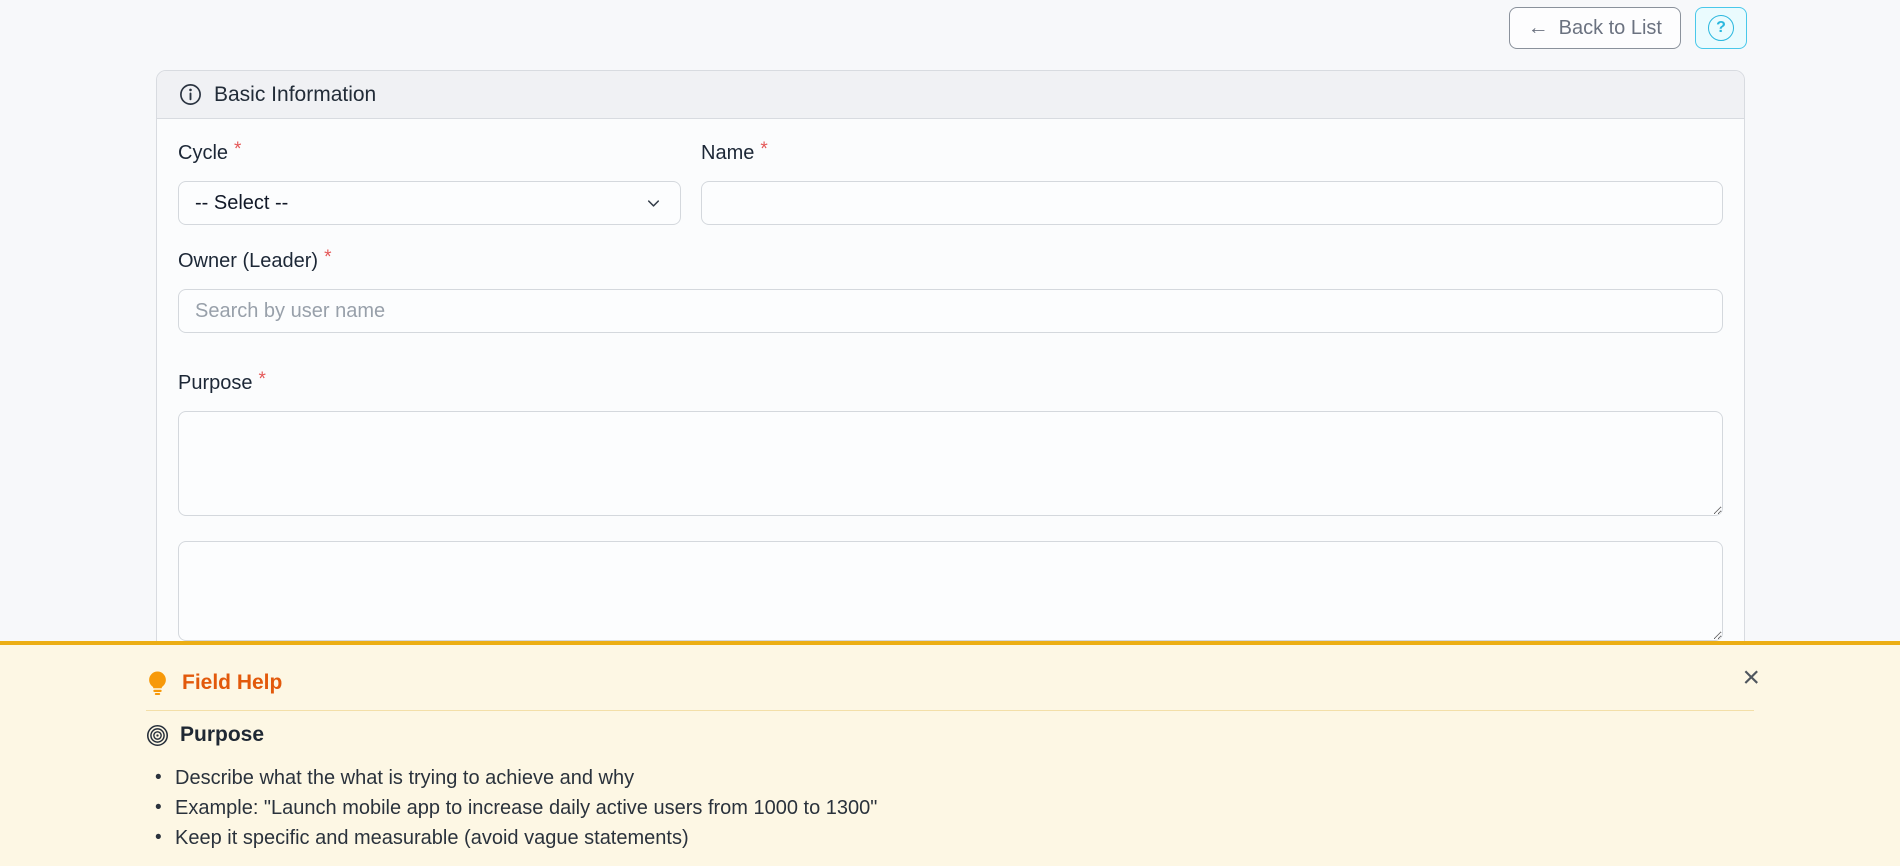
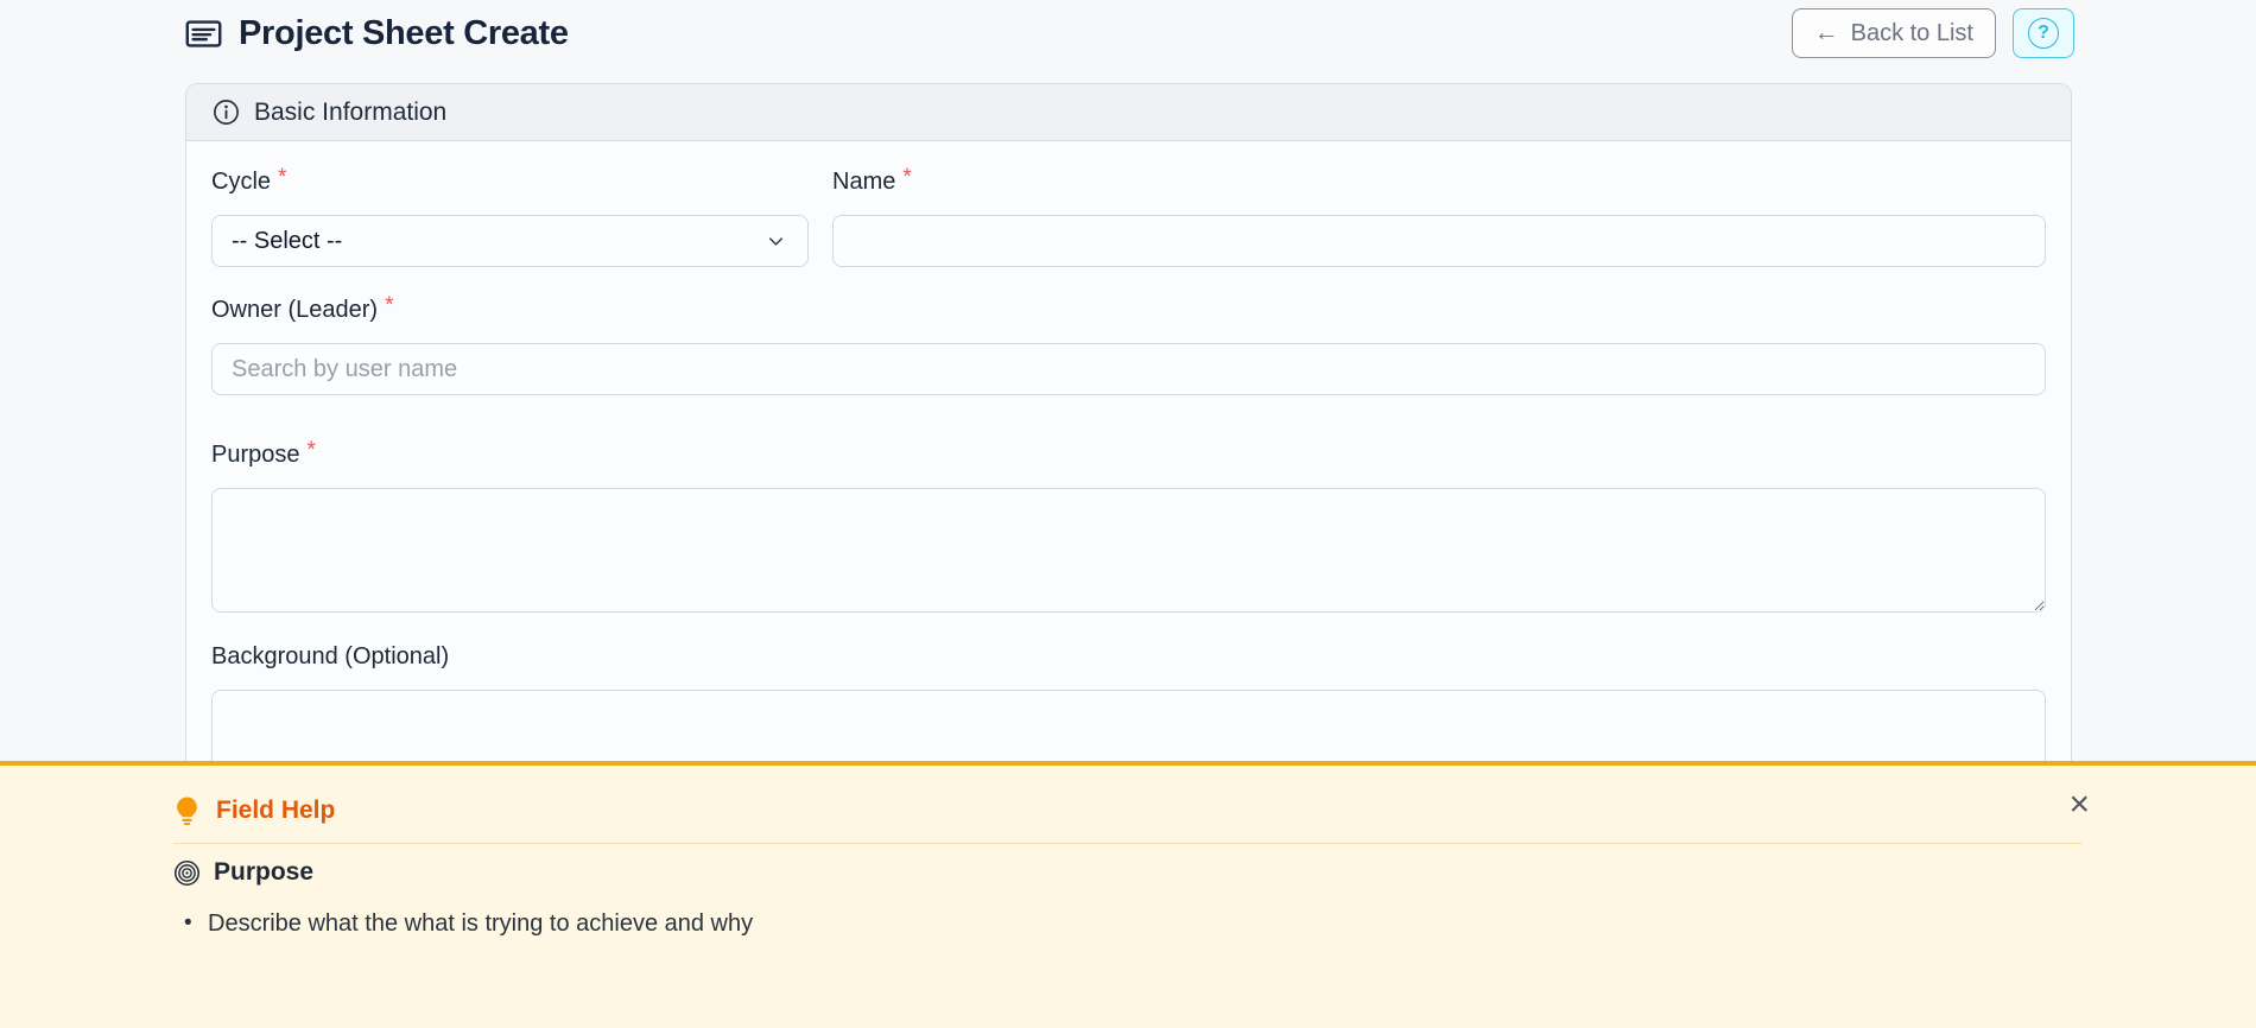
+ Project Sheet Create
  ←
  Back to List
  ?
  Basic Information
  Cycle
  *
  -- Select --
  Name
  *
  Owner (Leader)
  *
  Search by user name
  Purpose
  *
+ Background (Optional)
  Field Help
  ×
  Purpose
  Describe what the what is trying to achieve and why
- Example: "Launch mobile app to increase daily active users from 1000 to 1300"
- Keep it specific and measurable (avoid vague statements)
